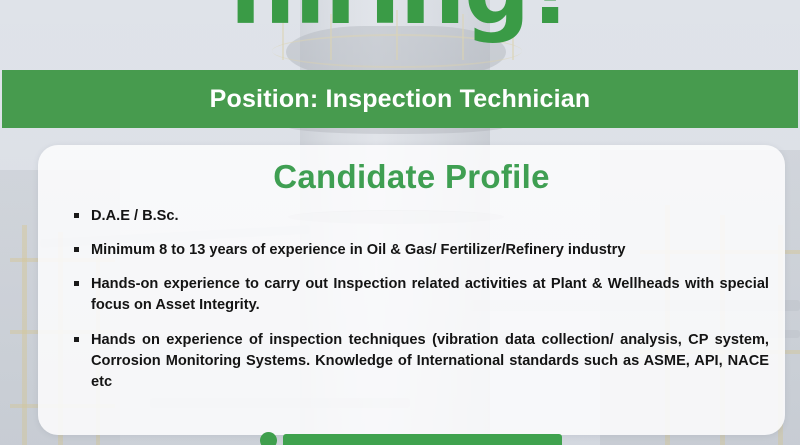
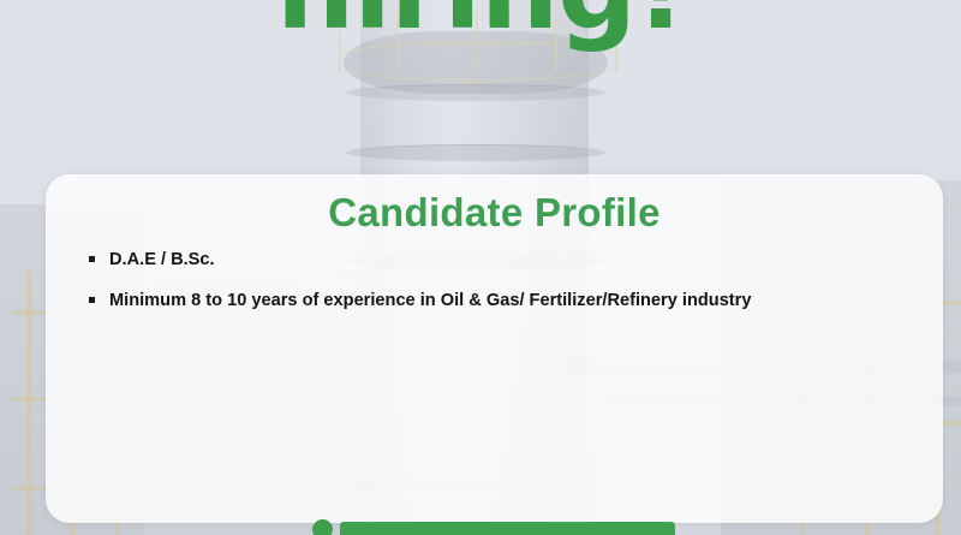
- Position: Inspection Technician
  Candidate Profile
  D.A.E / B.Sc.
- Minimum 8 to 13 years of experience in Oil & Gas/ Fertilizer/Refinery industry
+ Minimum 8 to 10 years of experience in Oil & Gas/ Fertilizer/Refinery industry
- Hands-on experience to carry out Inspection related activities at Plant & Wellheads with special focus on Asset Integrity.
- Hands on experience of inspection techniques (vibration data collection/ analysis, CP system, Corrosion Monitoring Systems. Knowledge of International standards such as ASME, API, NACE etc
